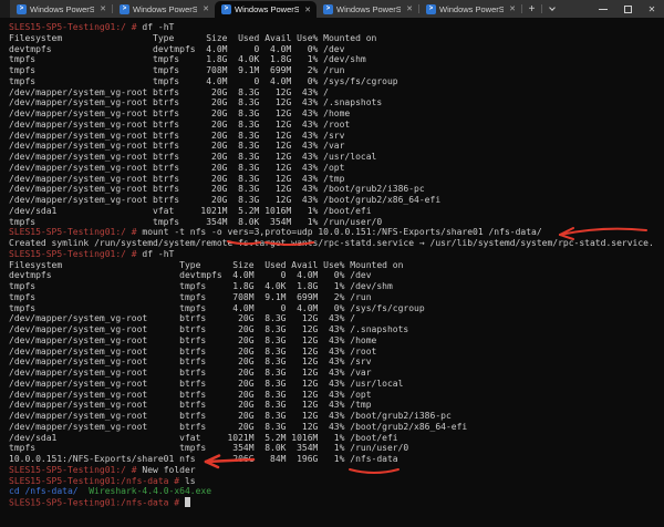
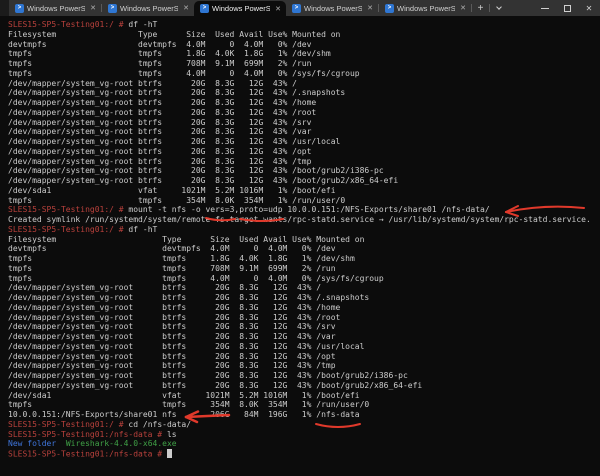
  Windows PowerS
  Windows PowerS
  Windows PowerS
  Windows PowerS
  Windows PowerS
  +
  ✕
  SLES15-SP5-Testing01:/ # df -hT
  Filesystem Type Size Used Avail Use% Mounted on
  devtmpfs devtmpfs 4.0M 0 4.0M 0% /dev
  tmpfs tmpfs 1.8G 4.0K 1.8G 1% /dev/shm
  tmpfs tmpfs 708M 9.1M 699M 2% /run
  tmpfs tmpfs 4.0M 0 4.0M 0% /sys/fs/cgroup
  /dev/mapper/system_vg-root btrfs 20G 8.3G 12G 43% /
  /dev/mapper/system_vg-root btrfs 20G 8.3G 12G 43% /.snapshots
  /dev/mapper/system_vg-root btrfs 20G 8.3G 12G 43% /home
  /dev/mapper/system_vg-root btrfs 20G 8.3G 12G 43% /root
  /dev/mapper/system_vg-root btrfs 20G 8.3G 12G 43% /srv
  /dev/mapper/system_vg-root btrfs 20G 8.3G 12G 43% /var
  /dev/mapper/system_vg-root btrfs 20G 8.3G 12G 43% /usr/local
  /dev/mapper/system_vg-root btrfs 20G 8.3G 12G 43% /opt
  /dev/mapper/system_vg-root btrfs 20G 8.3G 12G 43% /tmp
  /dev/mapper/system_vg-root btrfs 20G 8.3G 12G 43% /boot/grub2/i386-pc
  /dev/mapper/system_vg-root btrfs 20G 8.3G 12G 43% /boot/grub2/x86_64-efi
  /dev/sda1 vfat 1021M 5.2M 1016M 1% /boot/efi
  tmpfs tmpfs 354M 8.0K 354M 1% /run/user/0
  SLES15-SP5-Testing01:/ # mount -t nfs -o vers=3,proto=udp 10.0.0.151:/NFS-Exports/share01 /nfs-data/
  Created symlink /run/systemd/system/remotaet.was/rpc-statd.service → /usr/lib/systemd/system/rpc-statd.service.
  SLES15-SP5-Testing01:/ # df -hT
  Filesystem Type Size Used Avail Use% Mounted on
  devtmpfs devtmpfs 4.0M 0 4.0M 0% /dev
  tmpfs tmpfs 1.8G 4.0K 1.8G 1% /dev/shm
  tmpfs tmpfs 708M 9.1M 699M 2% /run
  tmpfs tmpfs 4.0M 0 4.0M 0% /sys/fs/cgroup
  /dev/mapper/system_vg-root btrfs 20G 8.3G 12G 43% /
  /dev/mapper/system_vg-root btrfs 20G 8.3G 12G 43% /.snapshots
  /dev/mapper/system_vg-root btrfs 20G 8.3G 12G 43% /home
  /dev/mapper/system_vg-root btrfs 20G 8.3G 12G 43% /root
  /dev/mapper/system_vg-root btrfs 20G 8.3G 12G 43% /srv
  /dev/mapper/system_vg-root btrfs 20G 8.3G 12G 43% /var
  /dev/mapper/system_vg-root btrfs 20G 8.3G 12G 43% /usr/local
  /dev/mapper/system_vg-root btrfs 20G 8.3G 12G 43% /opt
  /dev/mapper/system_vg-root btrfs 20G 8.3G 12G 43% /tmp
  /dev/mapper/system_vg-root btrfs 20G 8.3G 12G 43% /boot/grub2/i386-pc
  /dev/mapper/system_vg-root btrfs 20G 8.3G 12G 43% /boot/grub2/x86_64-efi
  /dev/sda1 vfat 1021M 5.2M 1016M 1% /boot/efi
  tmpfs tmpfs 354M 8.0K 354M 1% /run/user/0
  10.0.0.151:/NFS-Exports/share01 nfs 2 84M 196G 1% /nfs-data
- SLES15-SP5-Testing01:/ # New folder
+ SLES15-SP5-Testing01:/ # cd /nfs-data/
  SLES15-SP5-Testing01:/nfs-data # ls
- cd /nfs-data/ Wireshark-4.4.0-x64.exe
+ New folder Wireshark-4.4.0-x64.exe
  SLES15-SP5-Testing01:/nfs-data #
